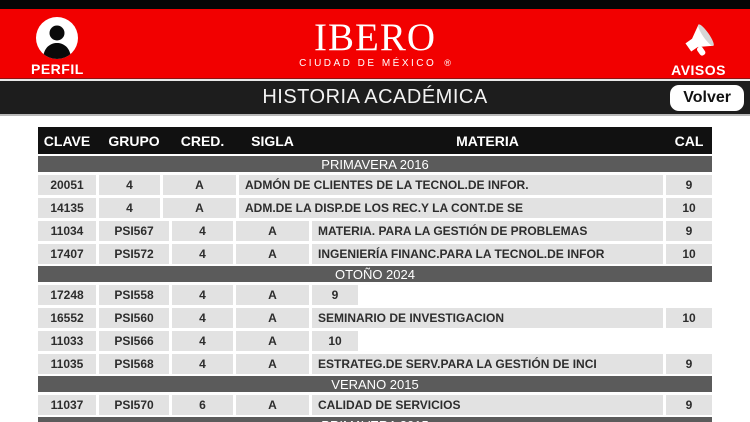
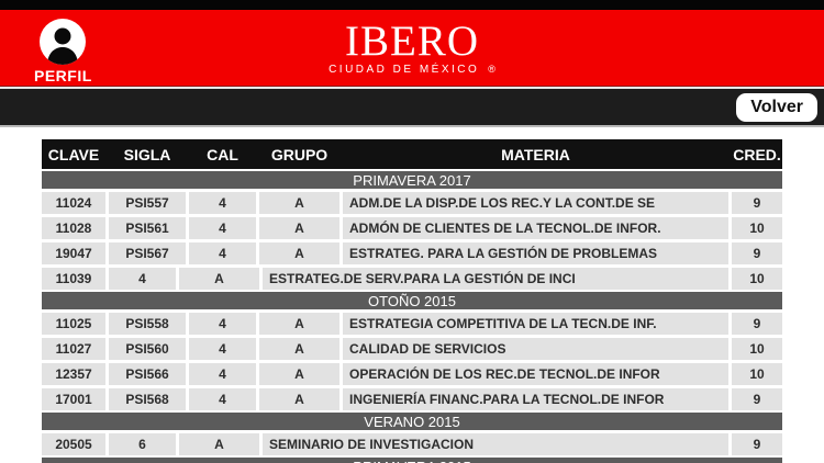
  PERFIL
  IBERO
  CIUDAD DE MÉXICO ®
- AVISOS
- HISTORIA ACADÉMICA
  Volver
  CLAVE
- GRUPO
+ SIGLA
- CRED.
+ CAL
- SIGLA
+ GRUPO
  MATERIA
- CAL
+ CRED.
- PRIMAVERA 2016
+ PRIMAVERA 2017
- 20051
+ 11024
+ PSI557
  4
  A
- ADMÓN DE CLIENTES DE LA TECNOL.DE INFOR.
+ ADM.DE LA DISP.DE LOS REC.Y LA CONT.DE SE
  9
- 14135
+ 11028
+ PSI561
  4
  A
- ADM.DE LA DISP.DE LOS REC.Y LA CONT.DE SE
+ ADMÓN DE CLIENTES DE LA TECNOL.DE INFOR.
  10
- 11034
+ 19047
  PSI567
  4
  A
- MATERIA. PARA LA GESTIÓN DE PROBLEMAS
+ ESTRATEG. PARA LA GESTIÓN DE PROBLEMAS
  9
- 17407
+ 11039
- PSI572
  4
  A
- INGENIERÍA FINANC.PARA LA TECNOL.DE INFOR
+ ESTRATEG.DE SERV.PARA LA GESTIÓN DE INCI
  10
- OTOÑO 2024
+ OTOÑO 2015
- 17248
+ 11025
  PSI558
  4
  A
+ ESTRATEGIA COMPETITIVA DE LA TECN.DE INF.
  9
- 16552
+ 11027
  PSI560
  4
  A
- SEMINARIO DE INVESTIGACION
+ CALIDAD DE SERVICIOS
  10
- 11033
+ 12357
  PSI566
  4
  A
+ OPERACIÓN DE LOS REC.DE TECNOL.DE INFOR
  10
- 11035
+ 17001
  PSI568
  4
  A
- ESTRATEG.DE SERV.PARA LA GESTIÓN DE INCI
+ INGENIERÍA FINANC.PARA LA TECNOL.DE INFOR
  9
  VERANO 2015
- 11037
+ 20505
- PSI570
  6
  A
- CALIDAD DE SERVICIOS
+ SEMINARIO DE INVESTIGACION
  9
